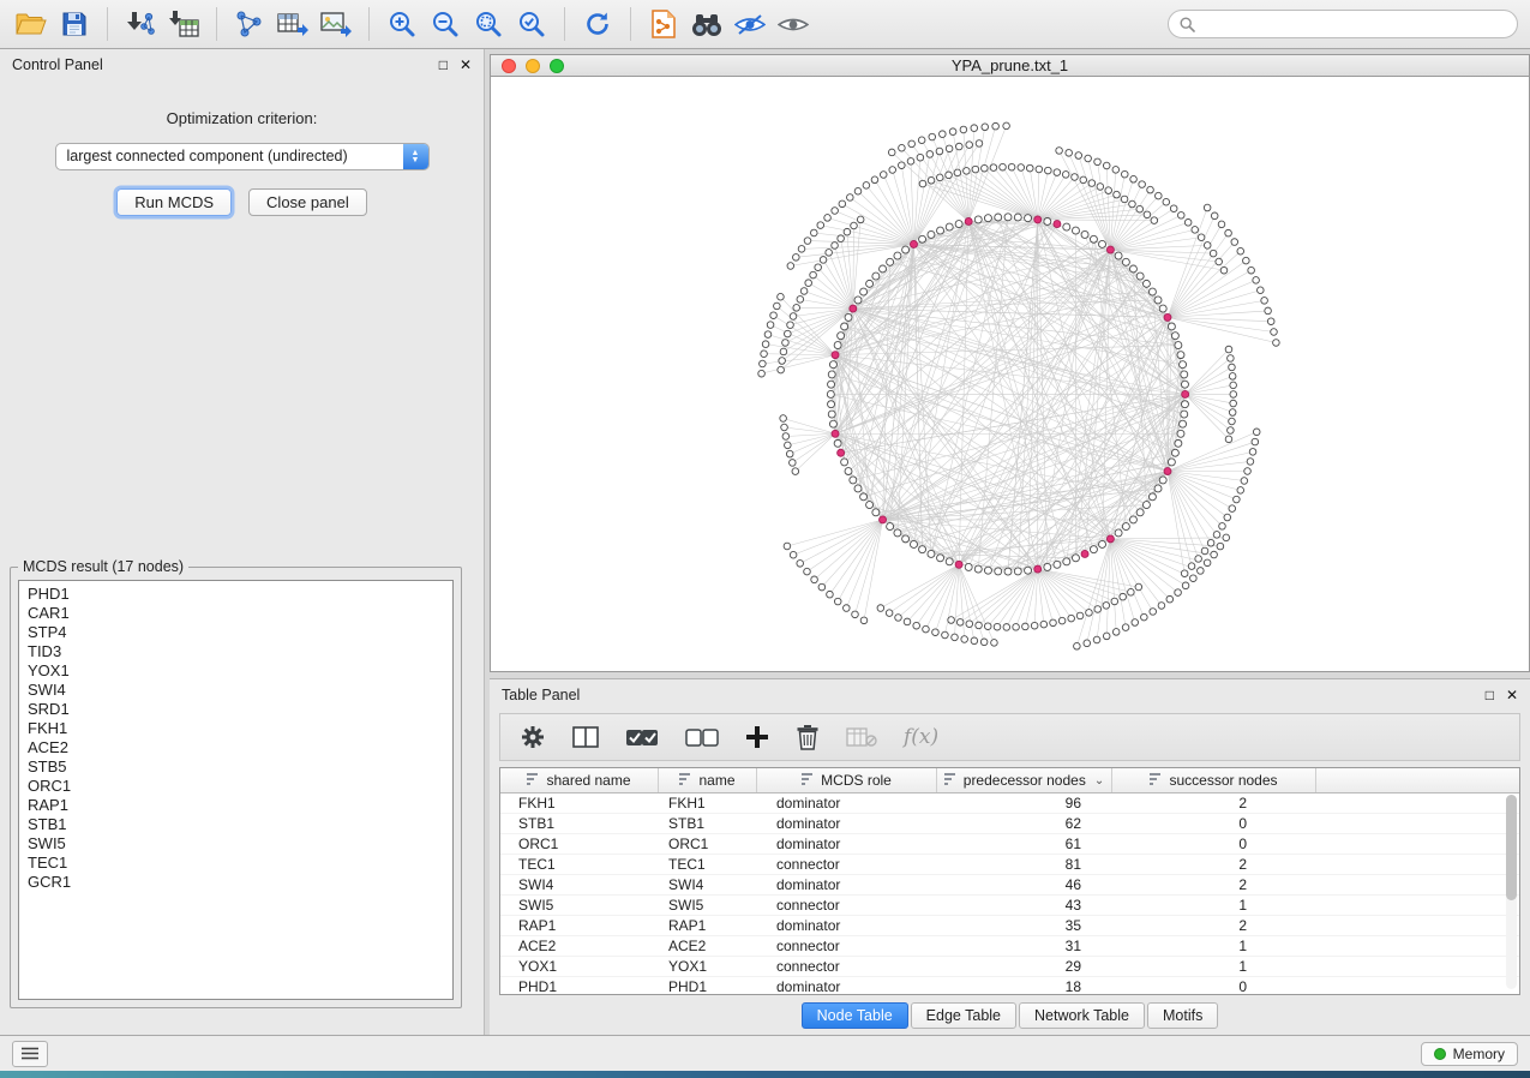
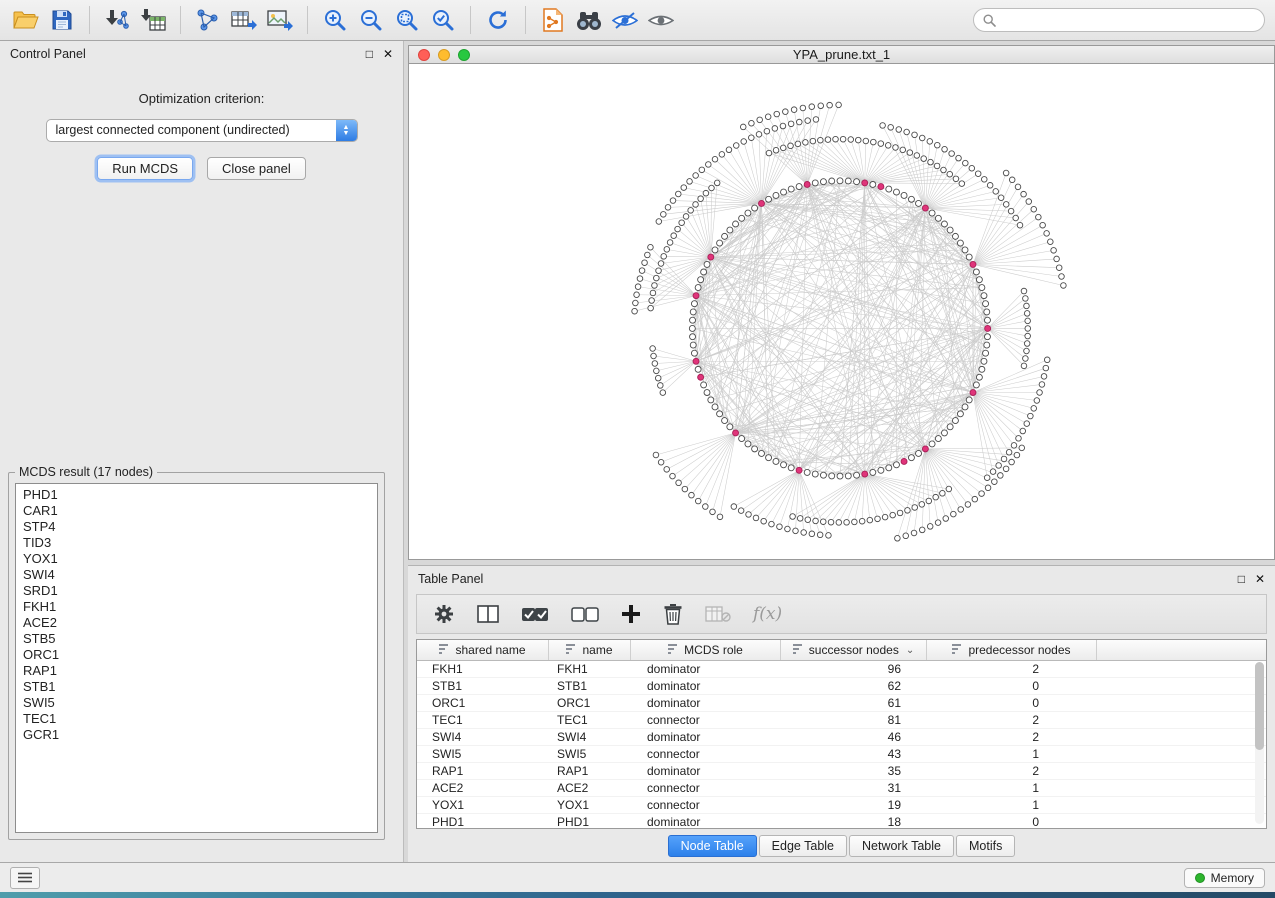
  Control Panel
  □
  ✕
  Optimization criterion:
  largest connected component (undirected)
  Run MCDS
  Close panel
  MCDS result (17 nodes)
  PHD1
  CAR1
  STP4
  TID3
  YOX1
  SWI4
  SRD1
  FKH1
  ACE2
  STB5
  ORC1
  RAP1
  STB1
  SWI5
  TEC1
  GCR1
  YPA_prune.txt_1
  Table Panel
  □
  ✕
  f(x)
  shared name
  name
  MCDS role
- predecessor nodes
+ successor nodes
  ⌄
- successor nodes
+ predecessor nodes
  FKH1
  FKH1
  dominator
  96
  2
  STB1
  STB1
  dominator
  62
  0
  ORC1
  ORC1
  dominator
  61
  0
  TEC1
  TEC1
  connector
  81
  2
  SWI4
  SWI4
  dominator
  46
  2
  SWI5
  SWI5
  connector
  43
  1
  RAP1
  RAP1
  dominator
  35
  2
  ACE2
  ACE2
  connector
  31
  1
  YOX1
  YOX1
  connector
- 29
+ 19
  1
  PHD1
  PHD1
  dominator
  18
  0
  Node Table
  Edge Table
  Network Table
  Motifs
  Memory
